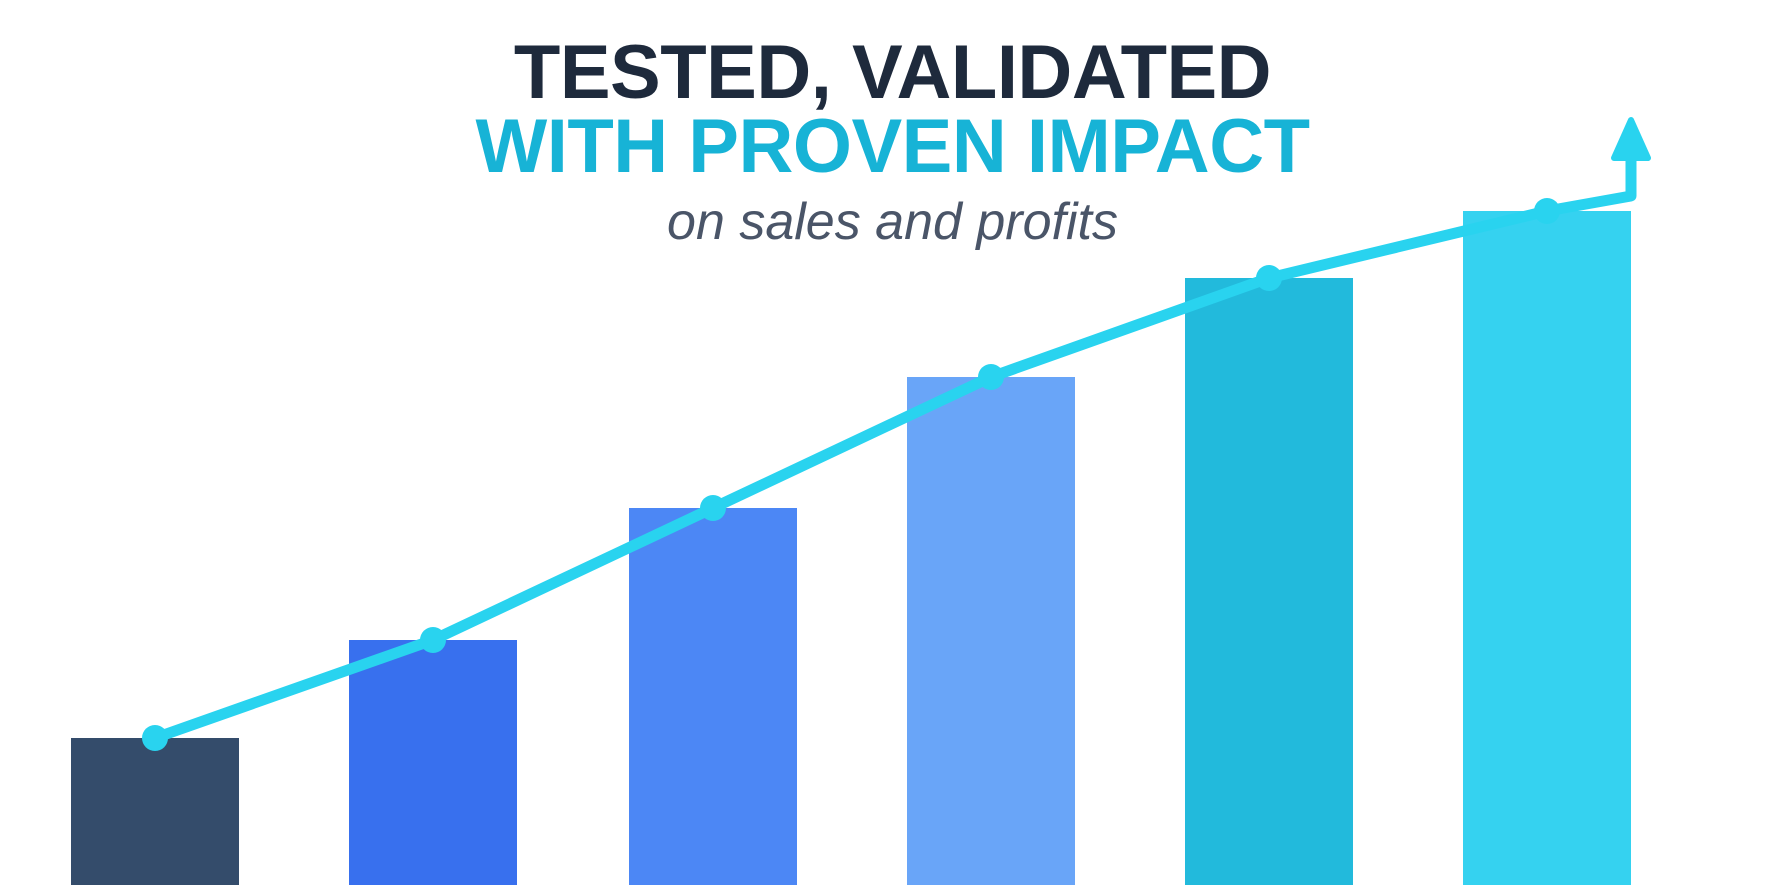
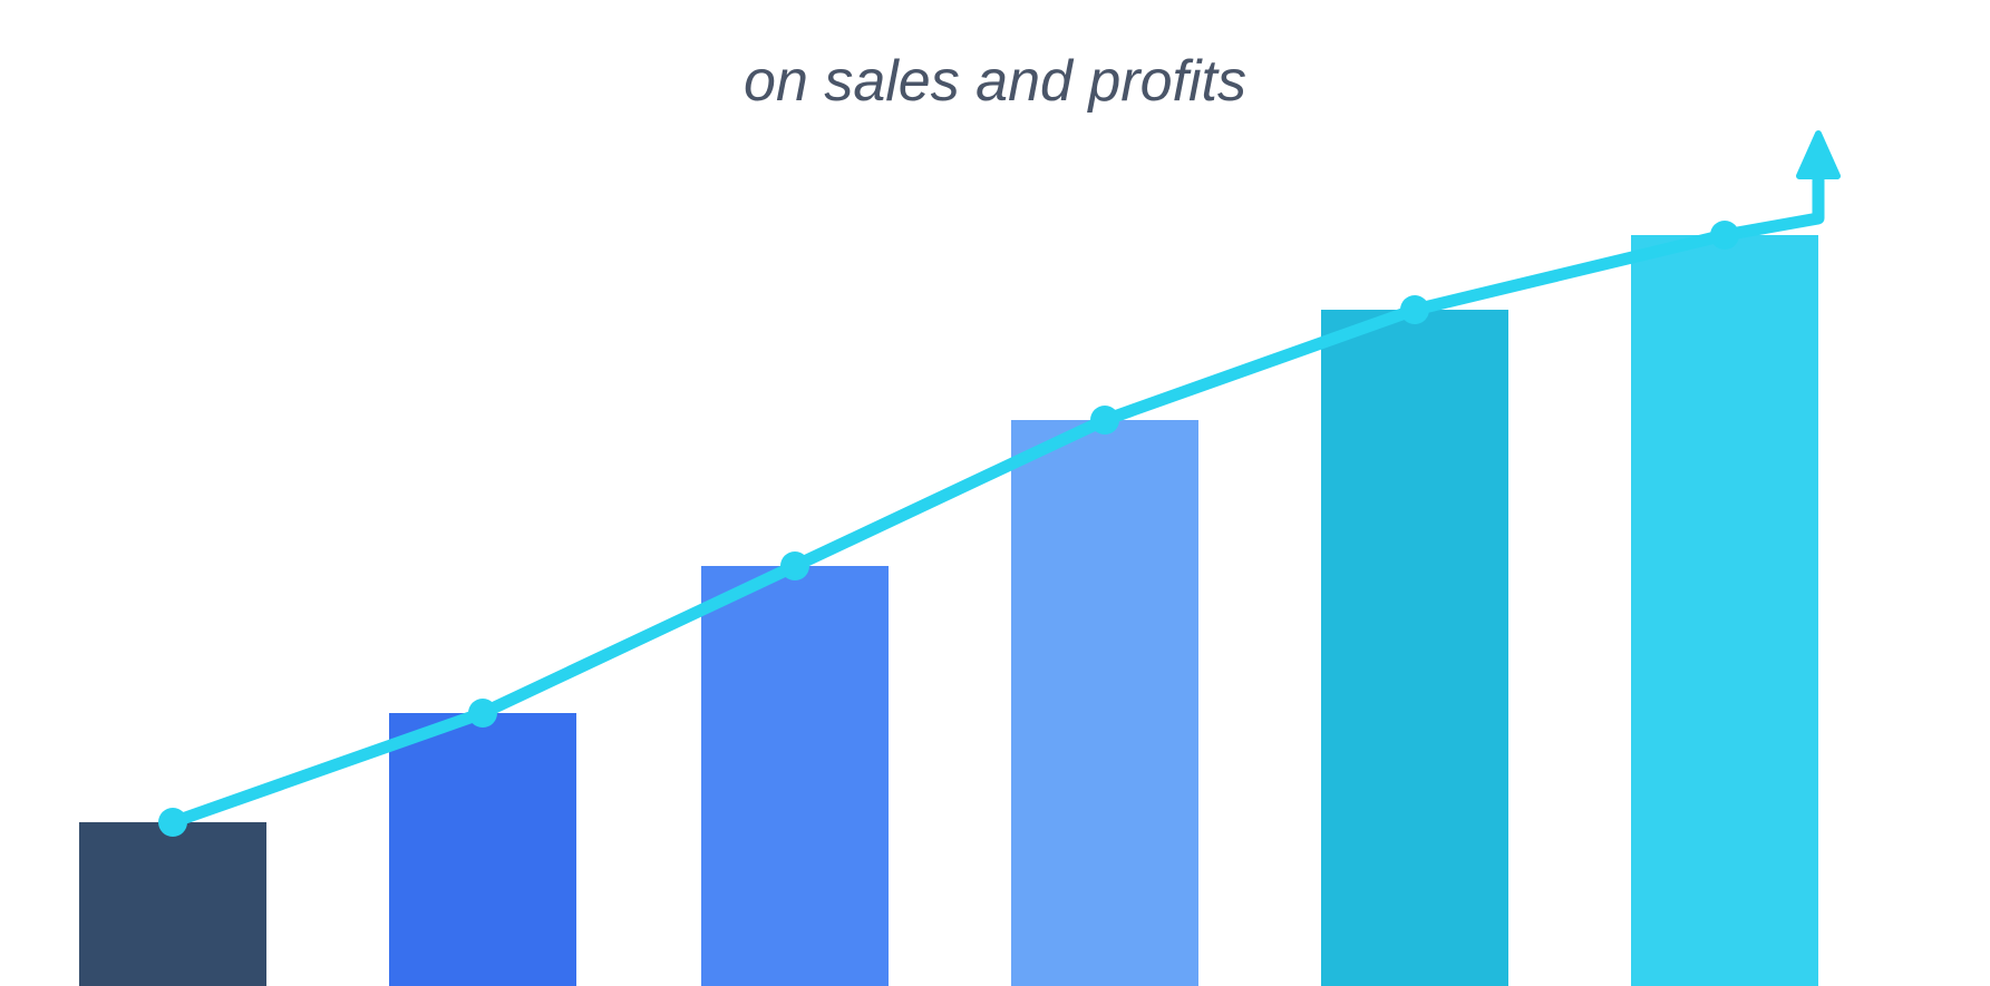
- TESTED, VALIDATED
- WITH PROVEN IMPACT
  on sales and profits
